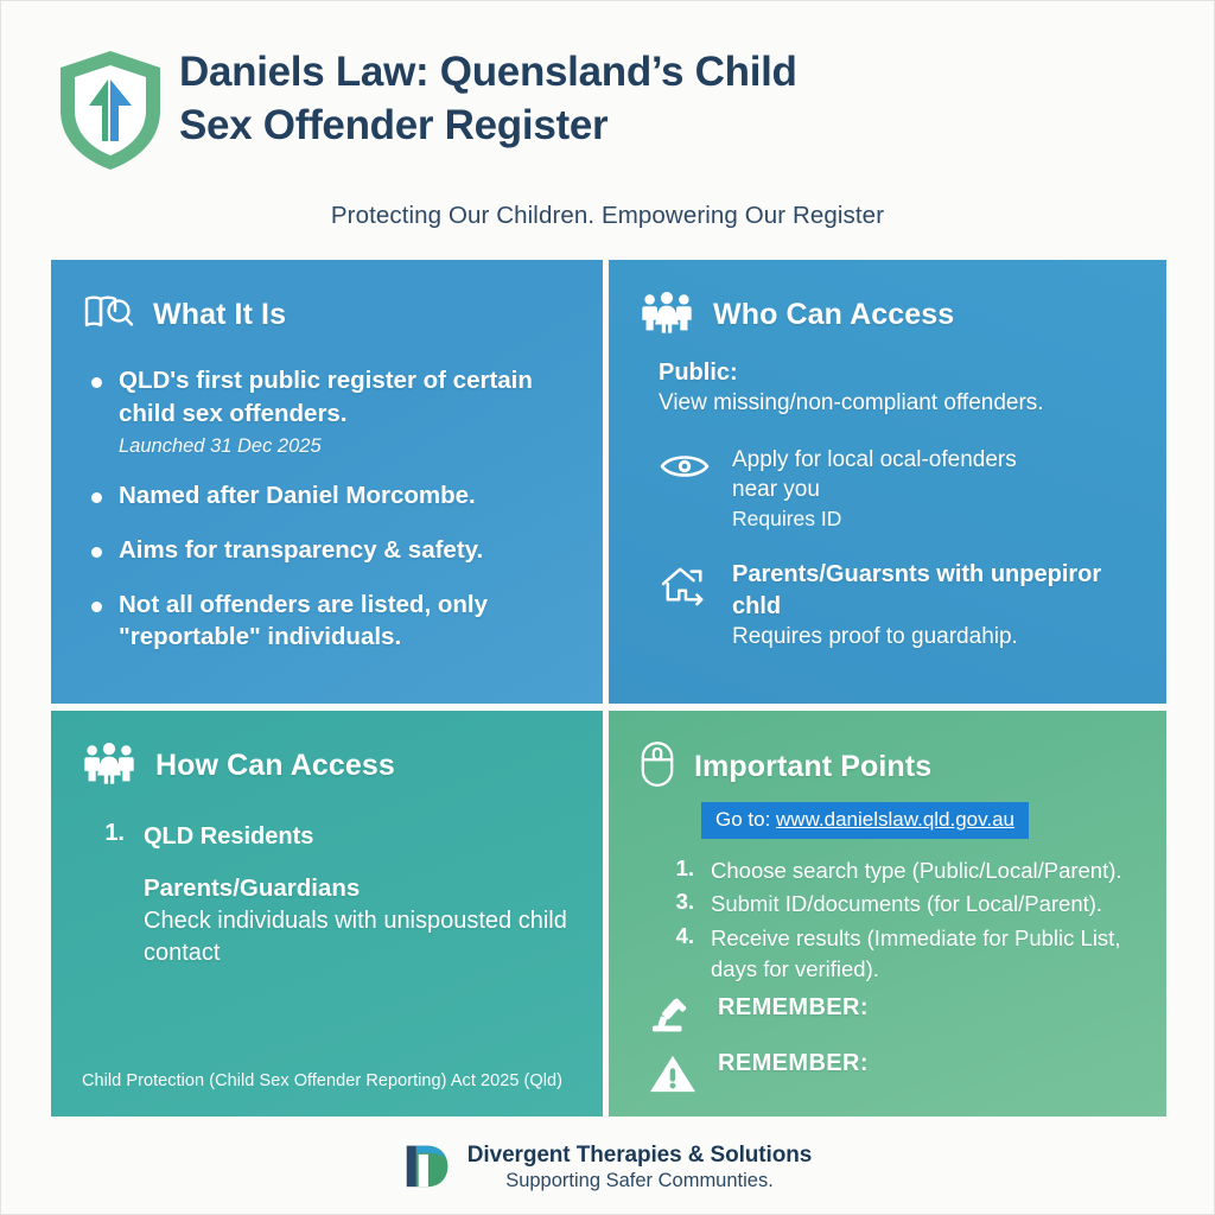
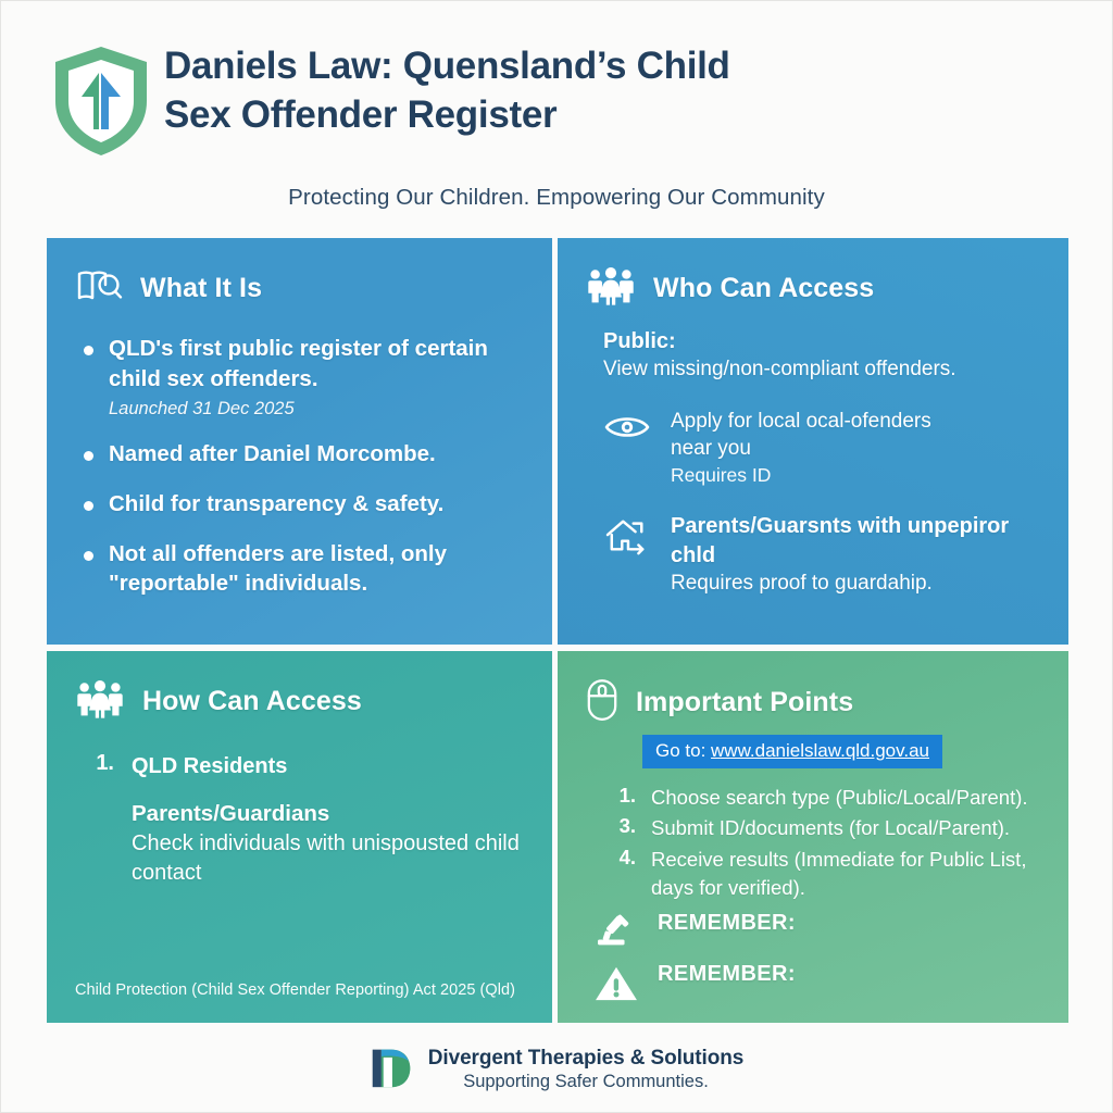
  Daniels Law: Quensland’s Child
  Sex Offender Register
- Protecting Our Children. Empowering Our Register
+ Protecting Our Children. Empowering Our Community
  What It Is
  QLD's first public register of certain child sex offenders.
  Launched 31 Dec 2025
  Named after Daniel Morcombe.
- Aims for transparency & safety.
+ Child for transparency & safety.
  Not all offenders are listed, only "reportable" individuals.
  Who Can Access
  Public:
  View missing/non-compliant offenders.
  Apply for local ocal-ofenders
  near you
  Requires ID
  Parents/Guarѕnts with unpepiror chld
  Requires proof to guardahip.
  How Can Access
  1.
  QLD Residents
  Parents/Guardians
  Check individuals with unispousted child contact
  Child Protection (Child Sex Offender Reporting) Act 2025 (Qld)
  Important Points
  Go to: www.danielslaw.qld.gov.au
  1.
  Choose search type (Public/Local/Parent).
  3.
  Submit ID/documents (for Local/Parent).
  4.
  Receive results (Immediate for Public List, days for verified).
  REMEMBER:
  REMEMBER:
  Divergent Therapies & Solutions
  Supporting Safer Communties.
